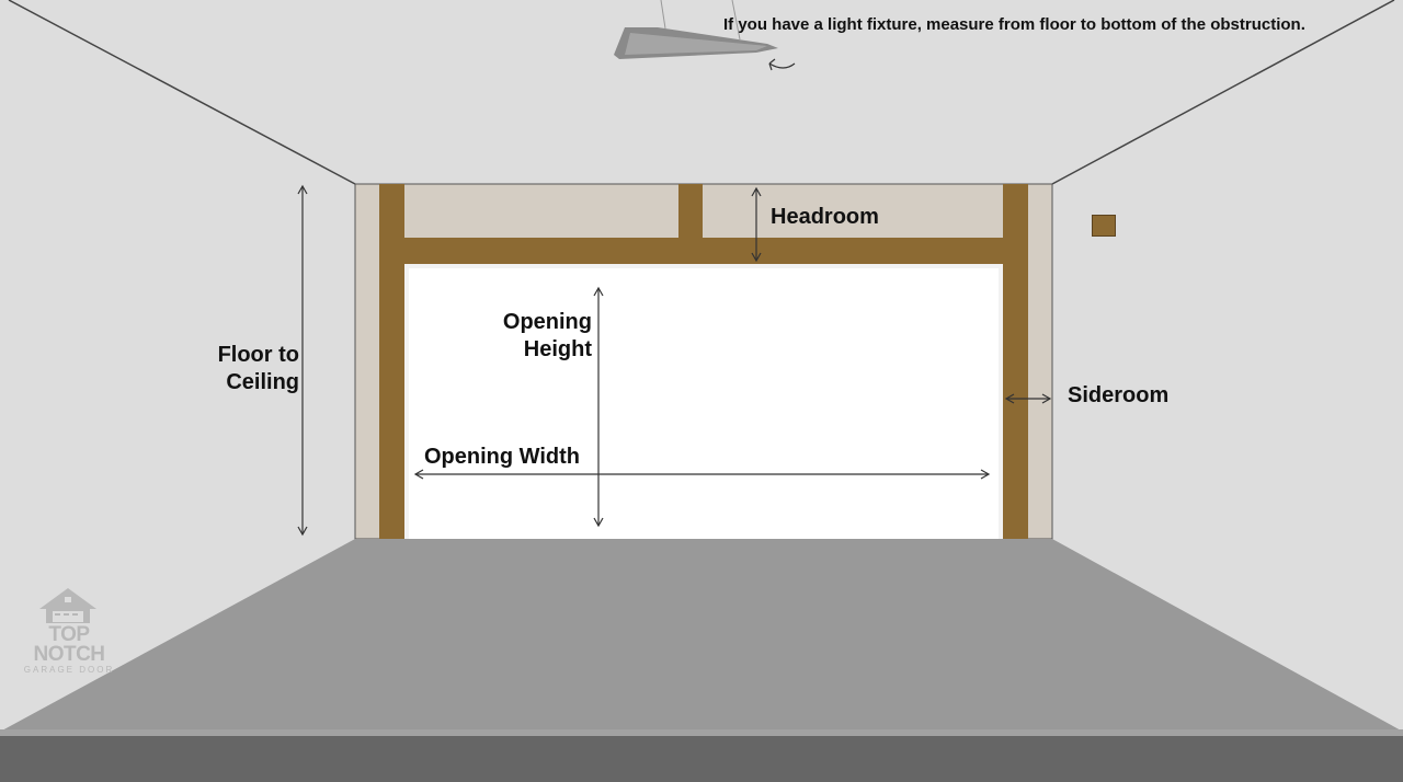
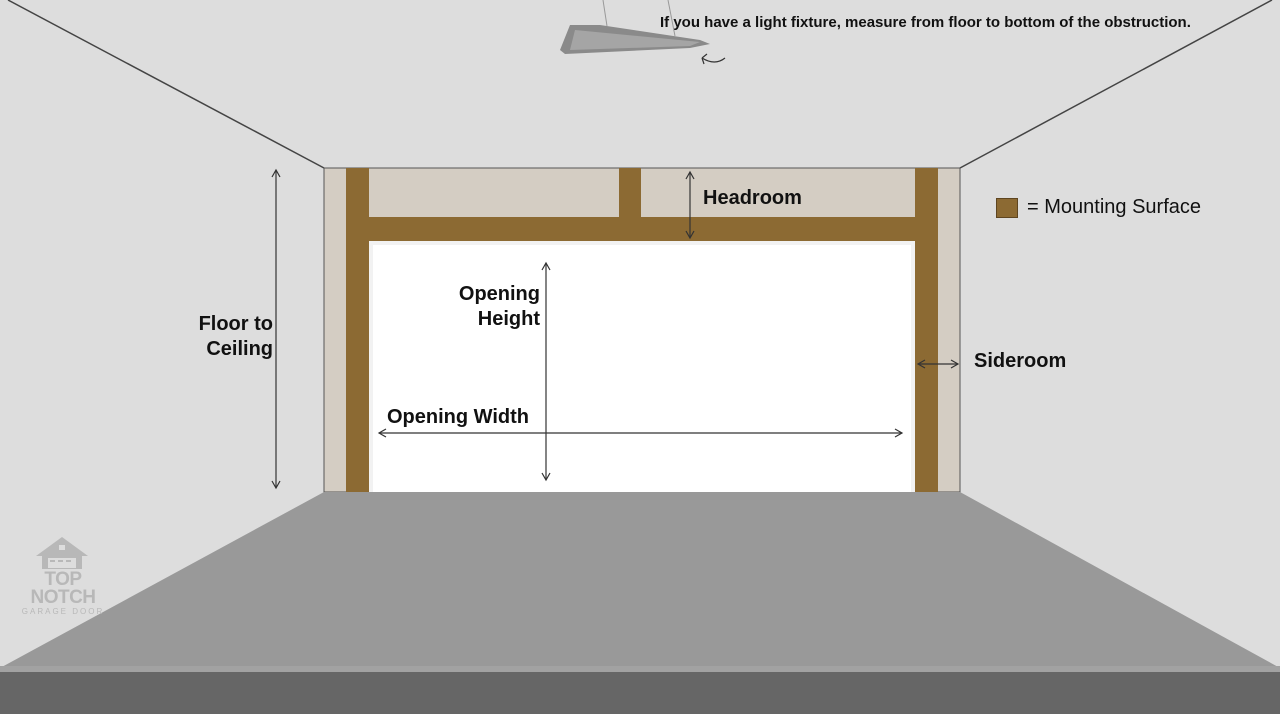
  If you have a light fixture, measure from floor to bottom of the obstruction.
  Headroom
  Floor to Ceiling
  Opening Height
  Opening Width
  Sideroom
+ = Mounting Surface
  TOP NOTCH
  GARAGE DOOR
